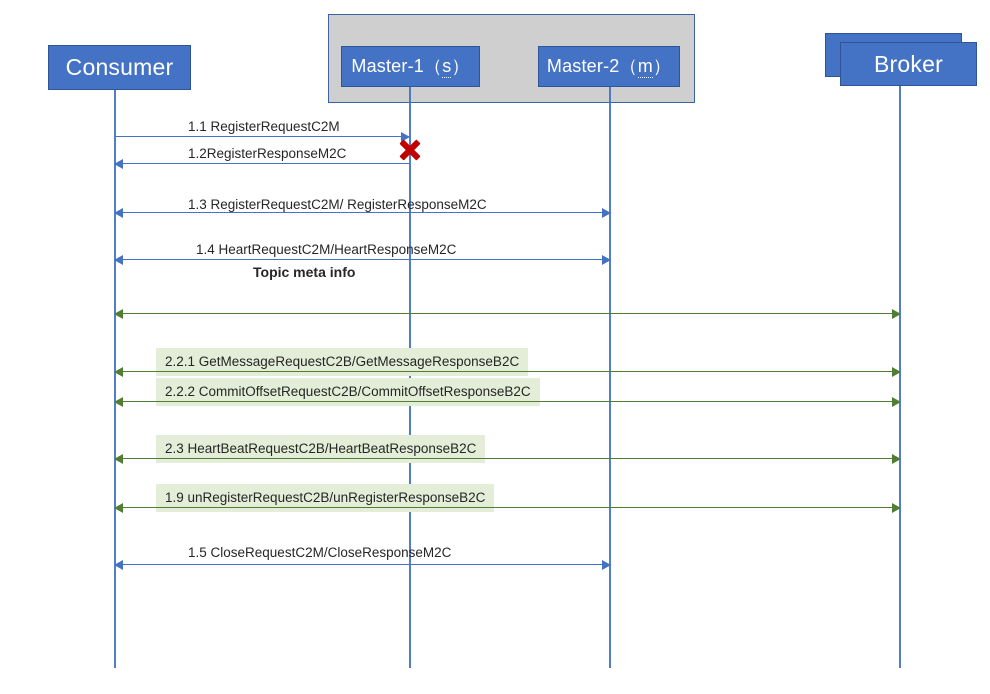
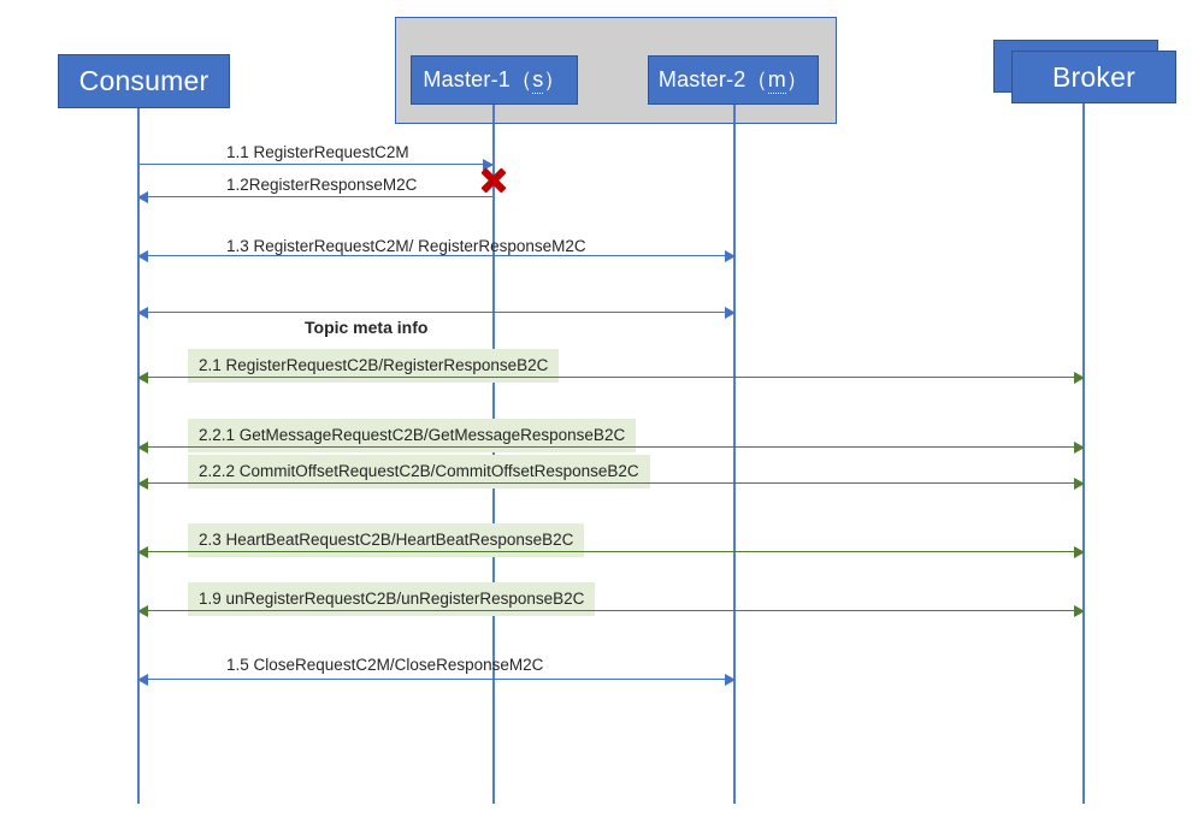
  Consumer
  Broker
  Master-1
  （
  s
  ）
  Master-2
  （
  m
  ）
  1.1 RegisterRequestC2M
  1.2RegisterResponseM2C
  1.3 RegisterRequestC2M/ RegisterResponseM2C
- 1.4 HeartRequestC2M/HeartResponseM2C
  Topic meta info
+ 2.1 RegisterRequestC2B/RegisterResponseB2C
  2.2.1 GetMessageRequestC2B/GetMessageResponseB2C
  2.2.2 CommitOffsetRequestC2B/CommitOffsetResponseB2C
  2.3 HeartBeatRequestC2B/HeartBeatResponseB2C
  1.9 unRegisterRequestC2B/unRegisterResponseB2C
  1.5 CloseRequestC2M/CloseResponseM2C
